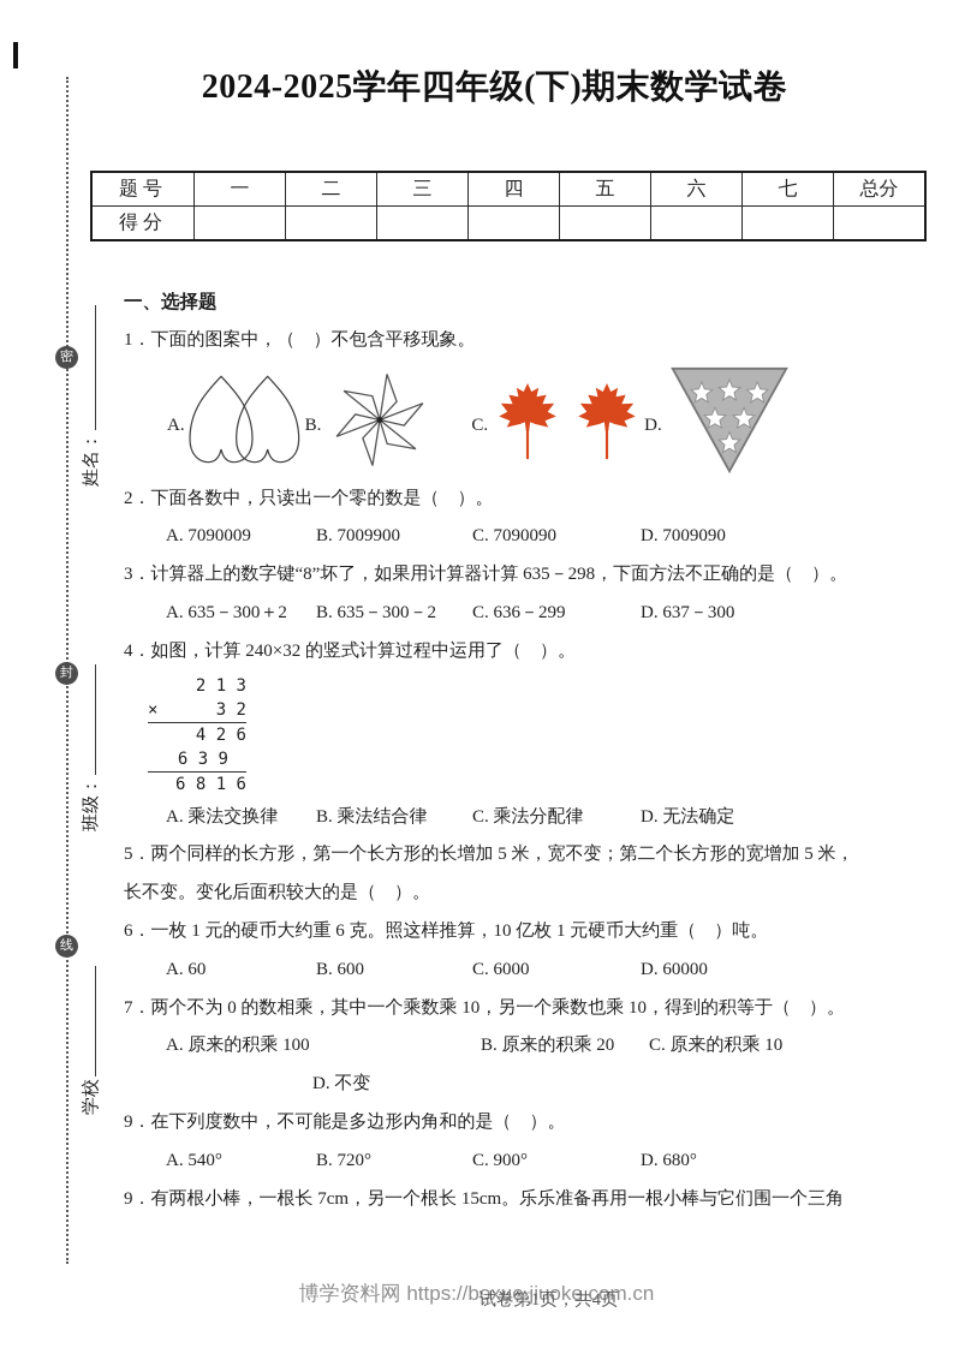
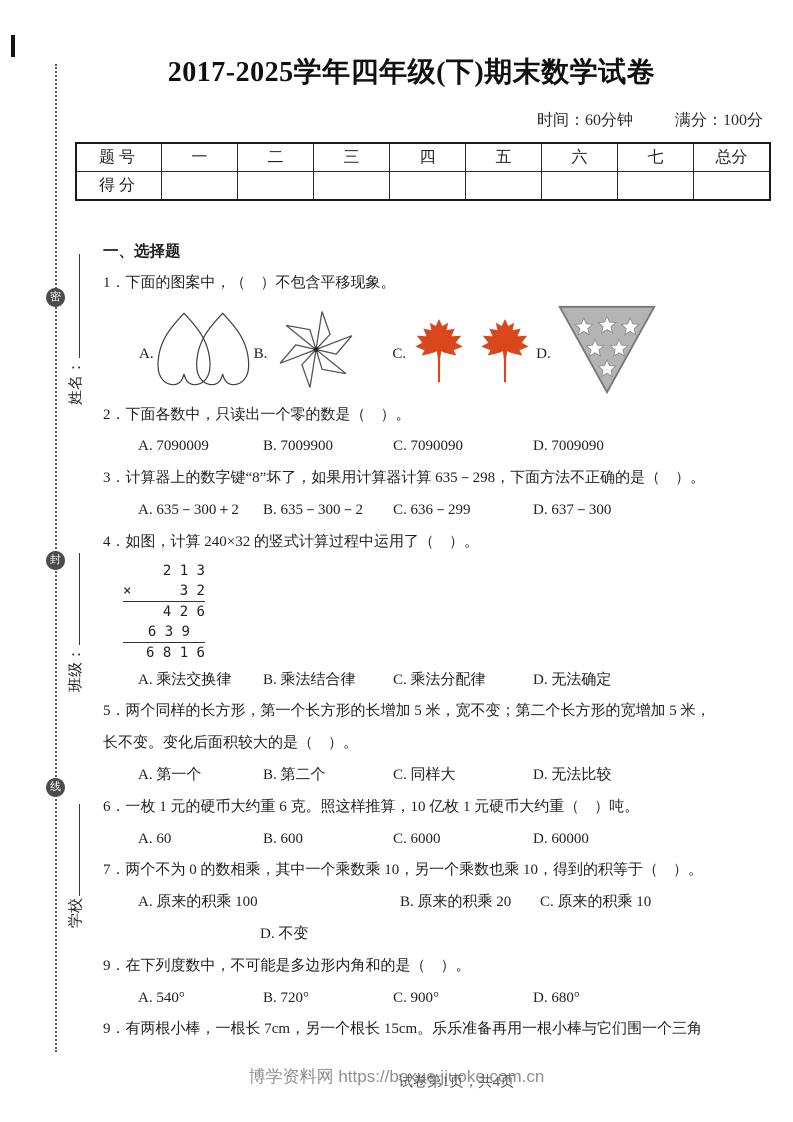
  密
  封
  线
- 2024-2025学年四年级(下)期末数学试卷
+ 2017-2025学年四年级(下)期末数学试卷
+ 时间：60分钟 满分：100分
  题号	一	二	三	四	五	六	七	总分
  得分
  一、选择题
  1．下面的图案中，（ ）不包含平移现象。
  A.
  B.
  C.
  D.
  2．下面各数中，只读出一个零的数是（ ）。
  A. 7090009 B. 7009900 C. 7090090 D. 7009090
  3．计算器上的数字键“8”坏了，如果用计算器计算 635－298，下面方法不正确的是（ ）。
  A. 635－300＋2 B. 635－300－2 C. 636－299 D. 637－300
  4．如图，计算 240×32 的竖式计算过程中运用了（ ）。
  2 1 3
  ×
  3 2
  4 2 6
  6 3 9
  6 8 1 6
  A. 乘法交换律 B. 乘法结合律 C. 乘法分配律 D. 无法确定
  5．两个同样的长方形，第一个长方形的长增加 5 米，宽不变；第二个长方形的宽增加 5 米，
  长不变。变化后面积较大的是（ ）。
+ A. 第一个 B. 第二个 C. 同样大 D. 无法比较
  6．一枚 1 元的硬币大约重 6 克。照这样推算，10 亿枚 1 元硬币大约重（ ）吨。
  A. 60 B. 600 C. 6000 D. 60000
  7．两个不为 0 的数相乘，其中一个乘数乘 10，另一个乘数也乘 10，得到的积等于（ ）。
  A. 原来的积乘 100 B. 原来的积乘 20 C. 原来的积乘 10
  D. 不变
  9．在下列度数中，不可能是多边形内角和的是（ ）。
  A. 540° B. 720° C. 900° D. 680°
  9．有两根小棒，一根长 7cm，另一个根长 15cm。乐乐准备再用一根小棒与它们围一个三角
  博学资料网 https://boxue.jiuoke.com.cn
  试卷第1页，共4页
